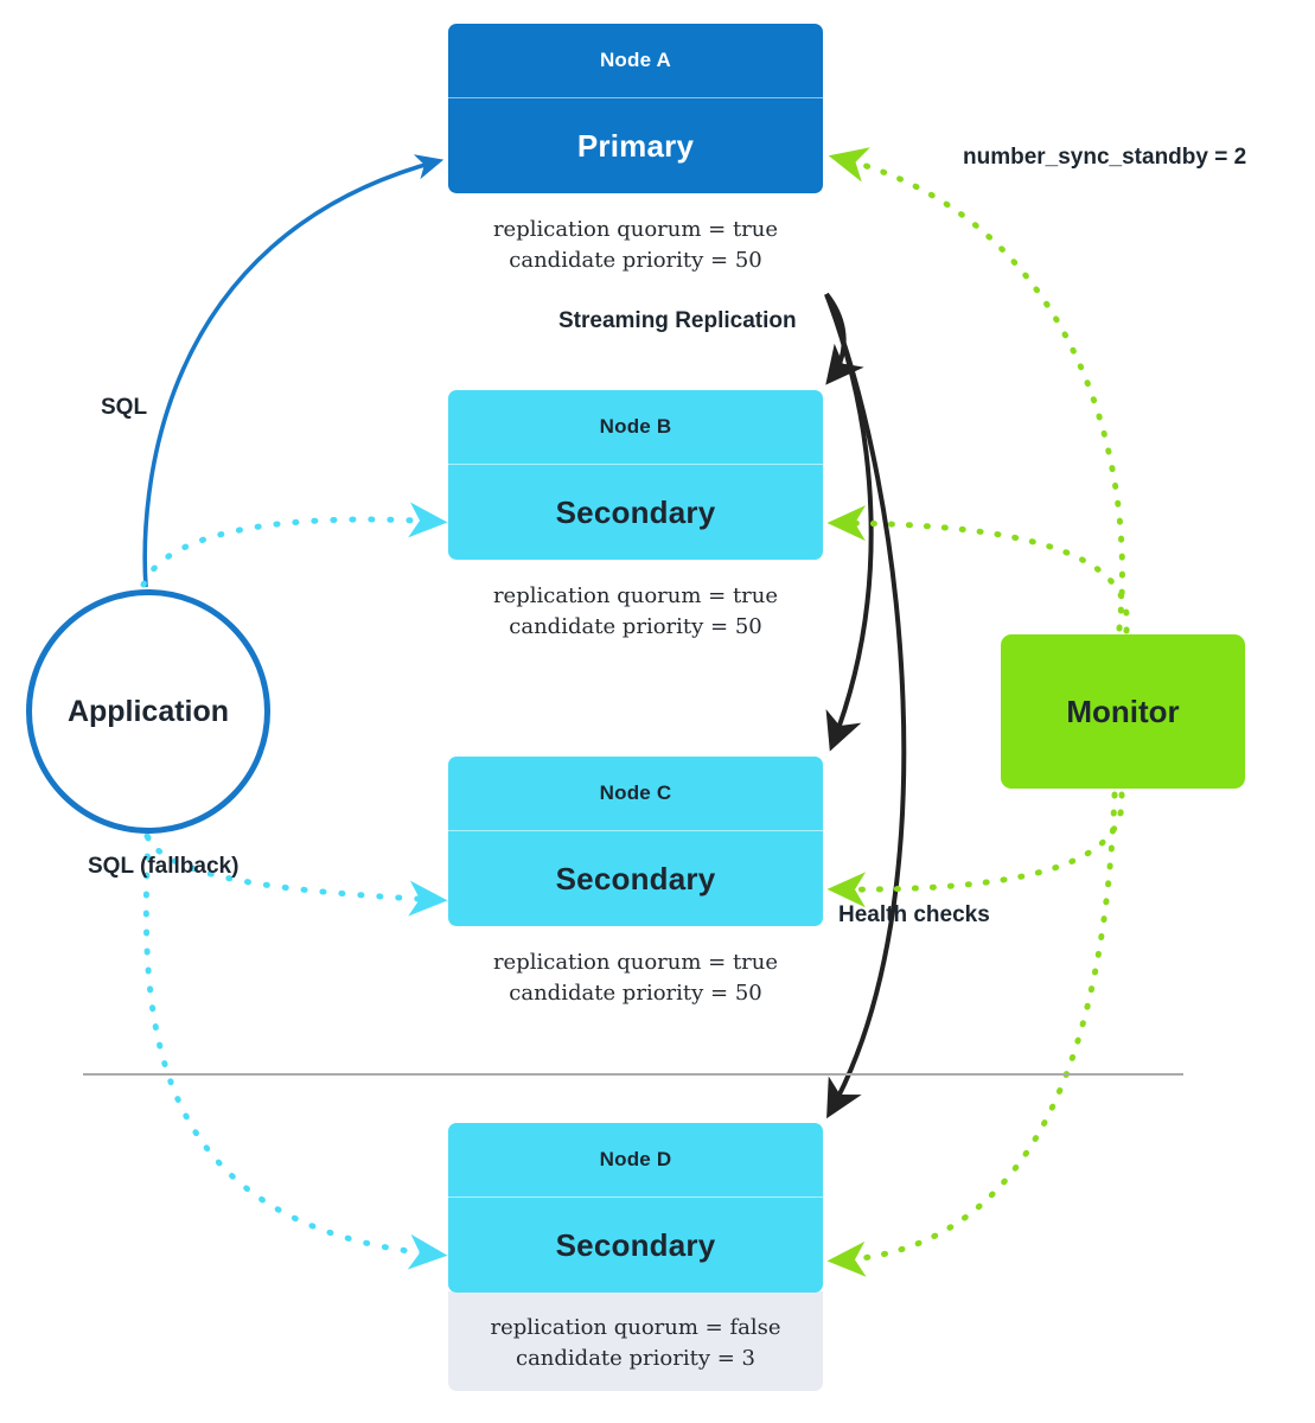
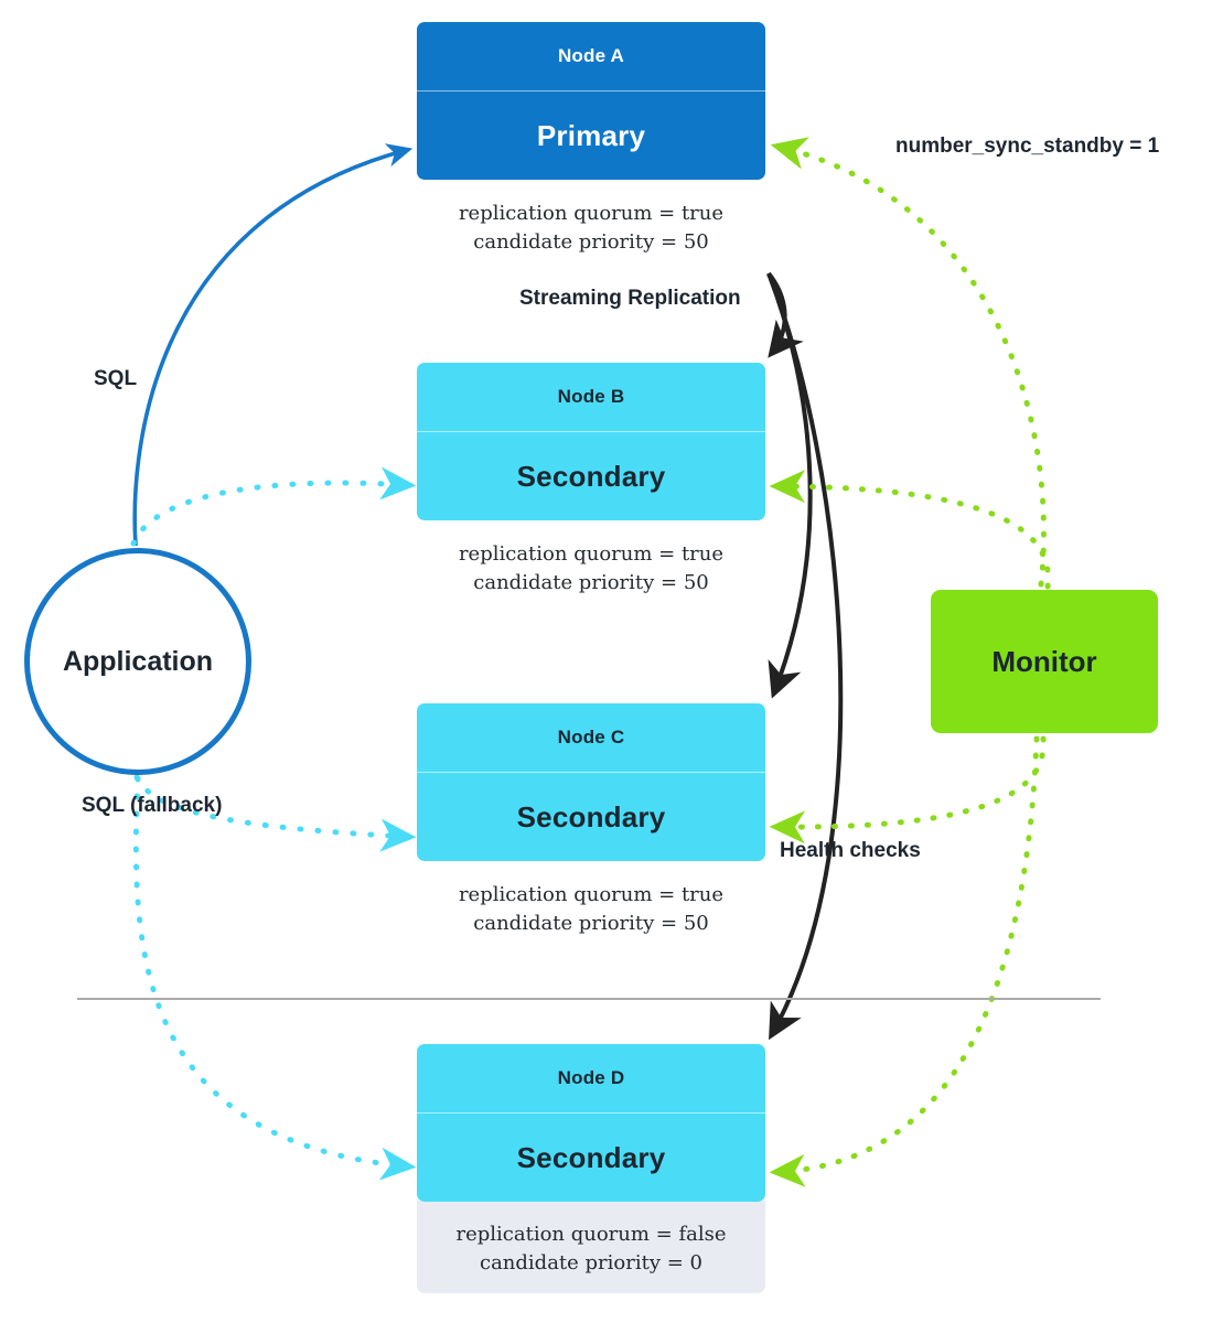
  Node A
  Primary
  replication quorum = true
  candidate priority = 50
  Node B
  Secondary
  replication quorum = true
  candidate priority = 50
  Node C
  Secondary
  replication quorum = true
  candidate priority = 50
  Node D
  Secondary
  replication quorum = false
- candidate priority = 3
+ candidate priority = 0
  Application
  Monitor
  SQL
  SQL (fallback)
  Streaming Replication
  Health checks
- number_sync_standby = 2
+ number_sync_standby = 1
